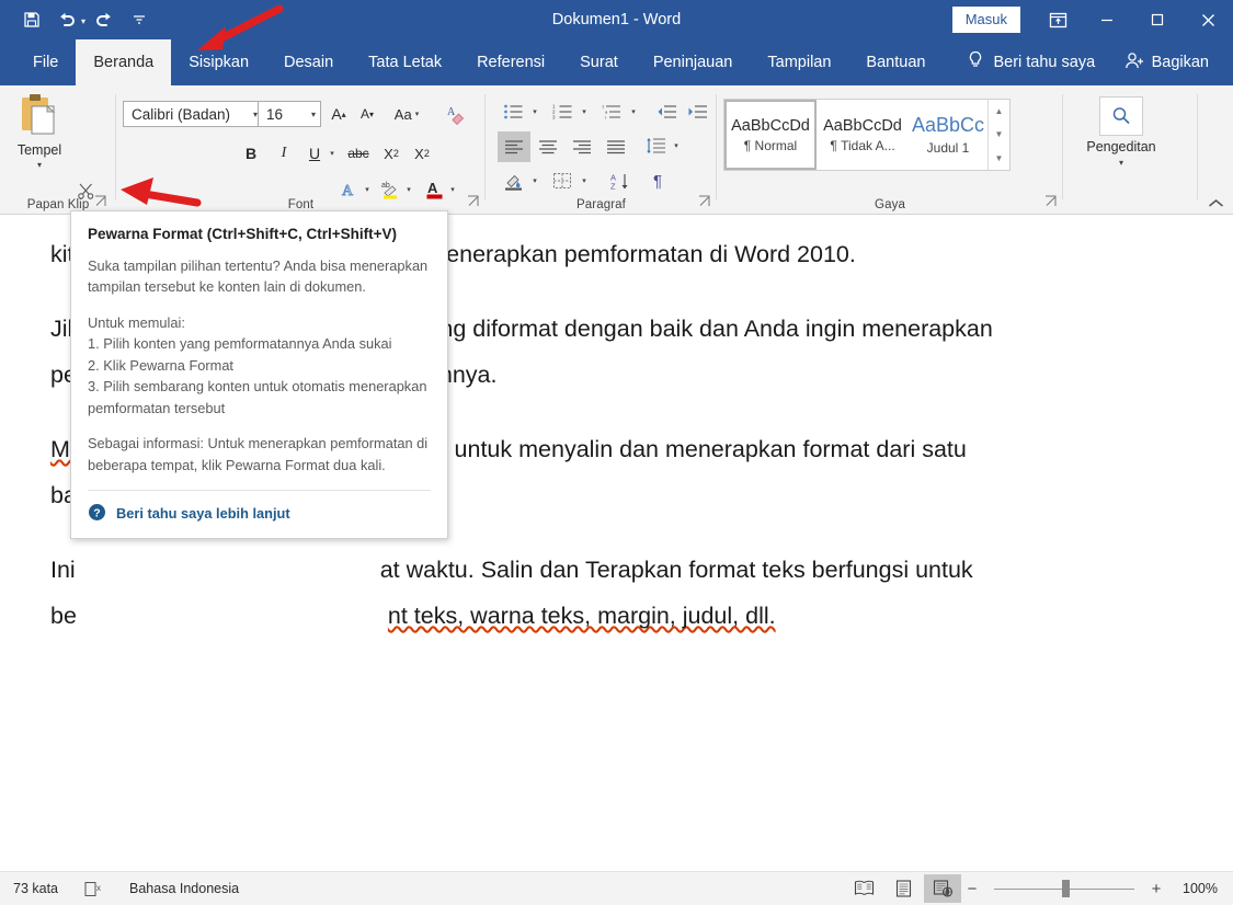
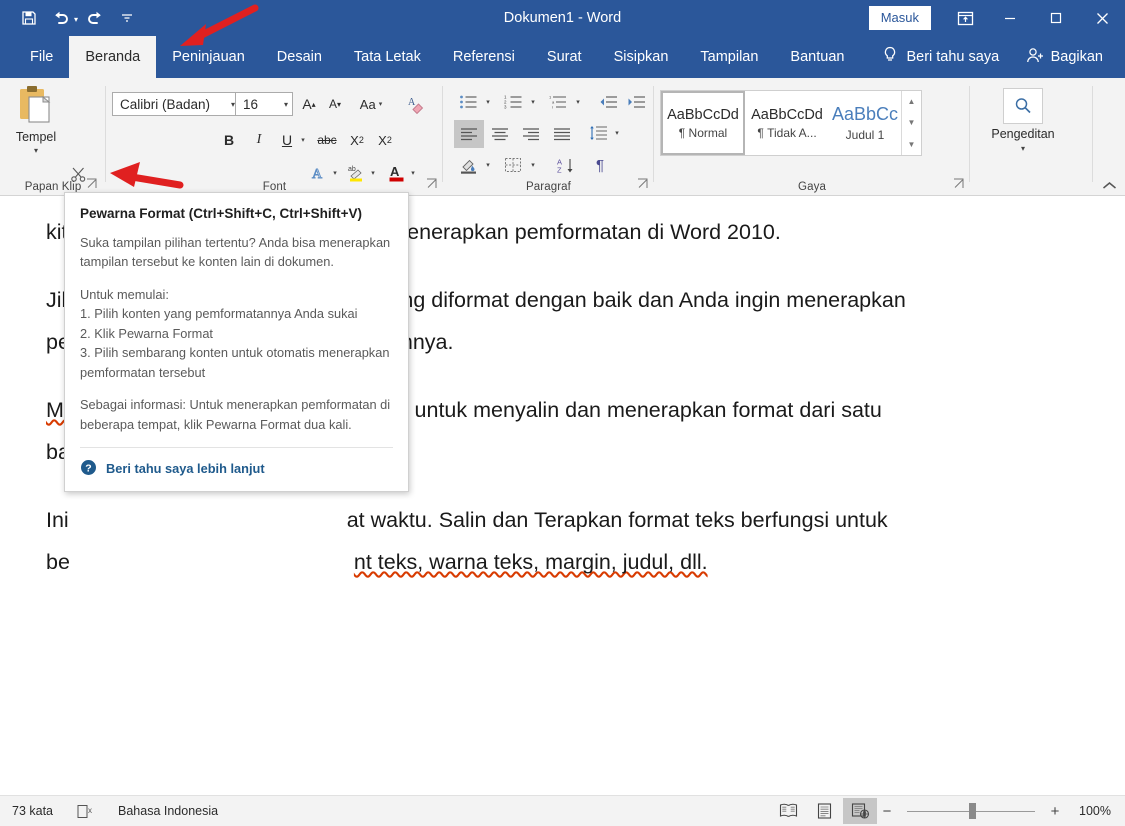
  ▾
  Dokumen1 - Word
  Masuk
  File
  Beranda
- Sisipkan
+ Peninjauan
  Desain
  Tata Letak
  Referensi
  Surat
- Peninjauan
+ Sisipkan
  Tampilan
  Bantuan
  Beri tahu saya
  Bagikan
  Tempel
  ▾
  Papan Klip
  Calibri (Badan)
  ▾
  16
  ▾
  A
  ▴
  A
  ▾
  Aa
  A
  B
  I
  U
  abc
  X
  2
  X
  2
  A
  A
  Font
  A
  Z
  ¶
  Paragraf
  AaBbCcDd
  ¶ Normal
  AaBbCcDd
  ¶ Tidak A...
  AaBbCc
  Judul 1
  ▲
  ▼
  ▼
  Gaya
  Pengeditan
  ▾
  ki enerapkan pemformatan di Word 2010.
  Ji g diformat dengan baik dan Anda ingin menerapkan
  M untuk menyalin dan menerapkan format dari satu
  Ini at waktu. Salin dan Terapkan format teks berfungsi untuk
  be nt teks, warna teks, margin, judul, dll.
  Pewarna Format (Ctrl+Shift+C, Ctrl+Shift+V)
  Suka tampilan pilihan tertentu? Anda bisa menerapkan tampilan tersebut ke konten lain di dokumen.
  Untuk memulai:
  1. Pilih konten yang pemformatannya Anda sukai
  2. Klik Pewarna Format
  3. Pilih sembarang konten untuk otomatis menerapkan pemformatan tersebut
  Sebagai informasi: Untuk menerapkan pemformatan di beberapa tempat, klik Pewarna Format dua kali.
  ?
  Beri tahu saya lebih lanjut
  73 kata
  x
  Bahasa Indonesia
  −
  +
  100%
